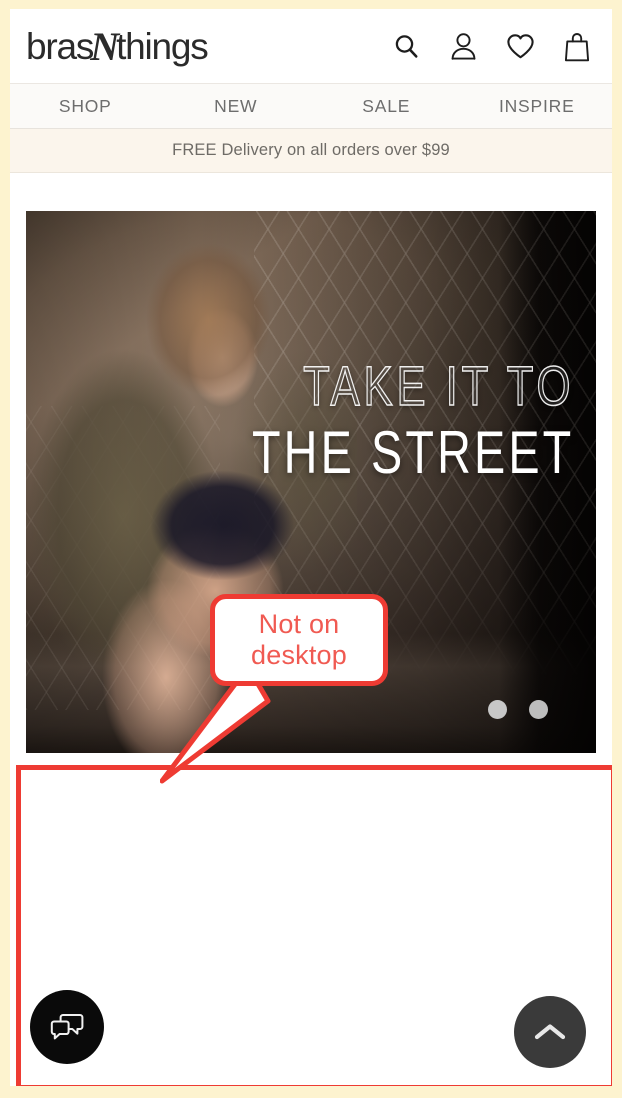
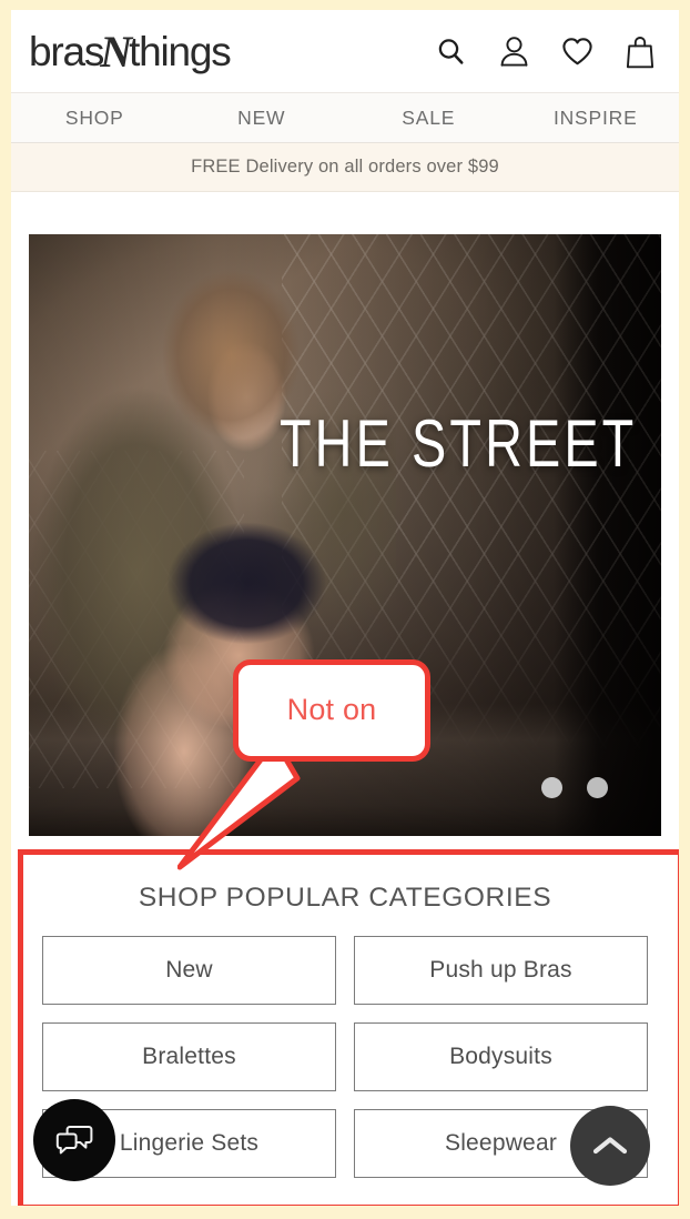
  bras
  N
  things
  SHOP
  NEW
  SALE
  INSPIRE
  FREE Delivery on all orders over $99
- TAKE IT TO
  THE STREET
+ SHOP POPULAR CATEGORIES
+ New
+ Push up Bras
+ Bralettes
+ Bodysuits
+ Lingerie Sets
+ Sleepwear
  Not on
- desktop
